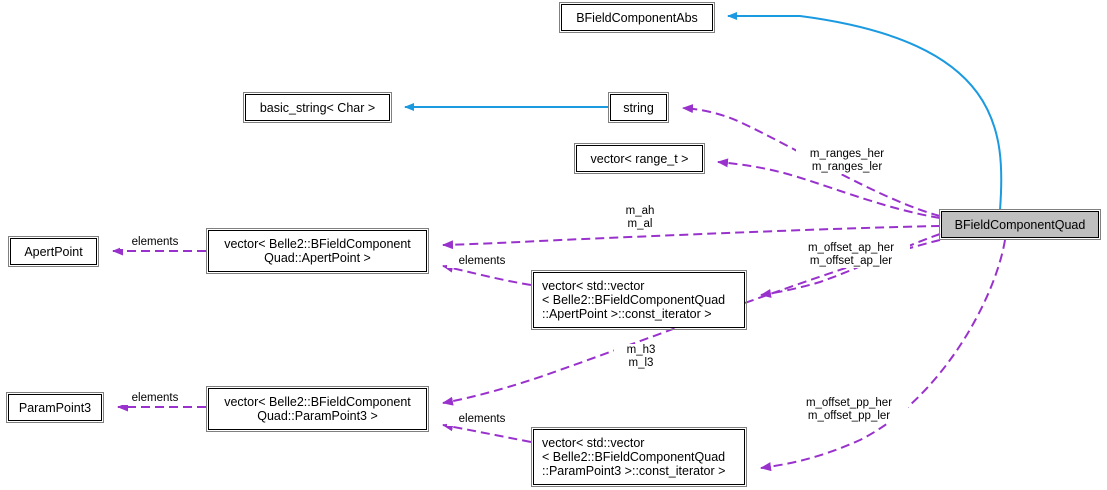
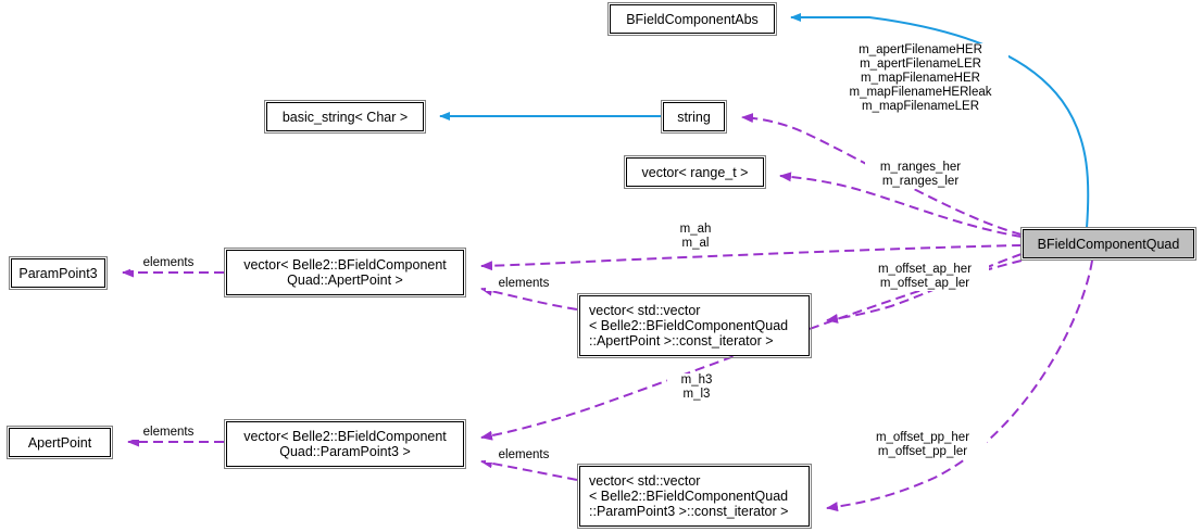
  BFieldComponentAbs
  basic_string< Char >
  string
  vector< range_t >
  BFieldComponentQuad
- ApertPoint
+ ParamPoint3
  vector< Belle2::BFieldComponent
  Quad::ApertPoint >
  vector< std::vector
  < Belle2::BFieldComponentQuad
  ::ApertPoint >::const_iterator >
- ParamPoint3
+ ApertPoint
  vector< Belle2::BFieldComponent
  Quad::ParamPoint3 >
  vector< std::vector
  < Belle2::BFieldComponentQuad
  ::ParamPoint3 >::const_iterator >
+ m_apertFilenameHER
+ m_apertFilenameLER
+ m_mapFilenameHER
+ m_mapFilenameHERleak
+ m_mapFilenameLER
  m_ranges_her
  m_ranges_ler
  m_ah
  m_al
  m_offset_ap_her
  m_offset_ap_ler
  m_h3
  m_l3
  m_offset_pp_her
  m_offset_pp_ler
  elements
  elements
  elements
  elements
